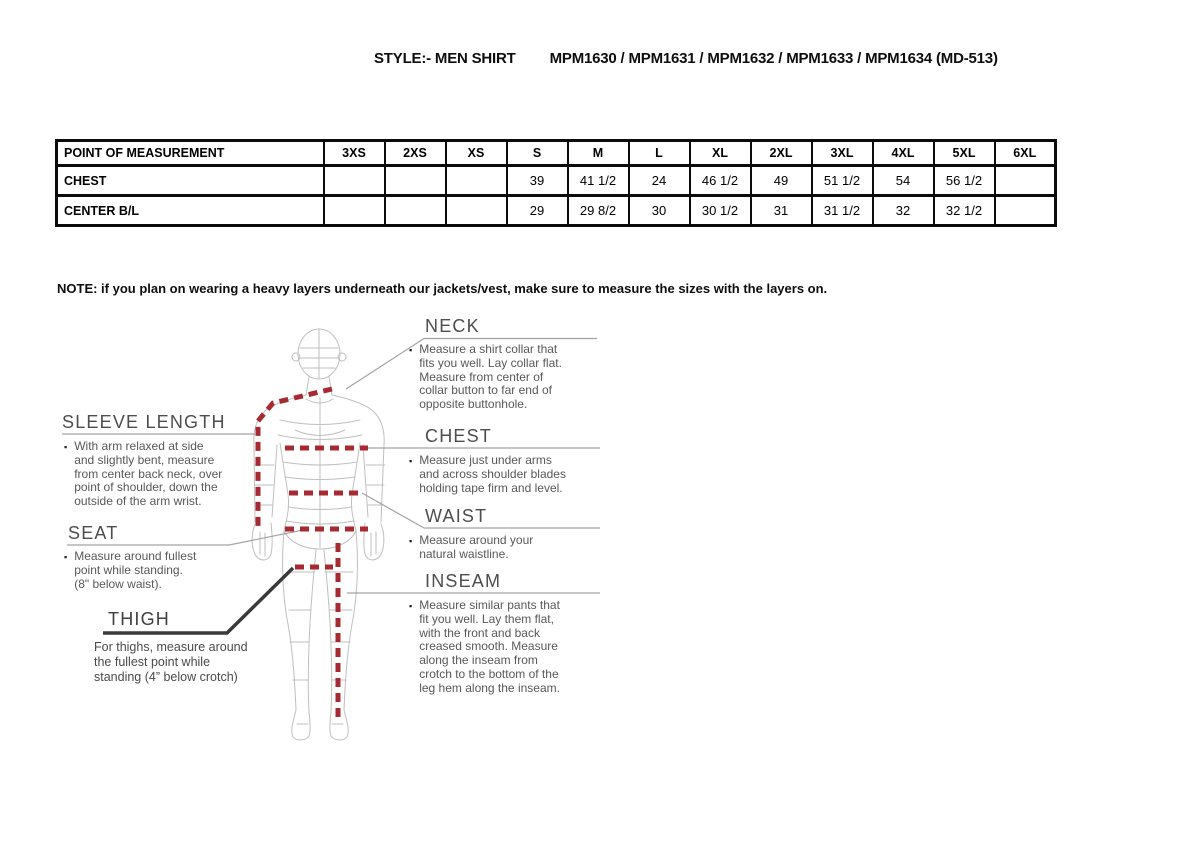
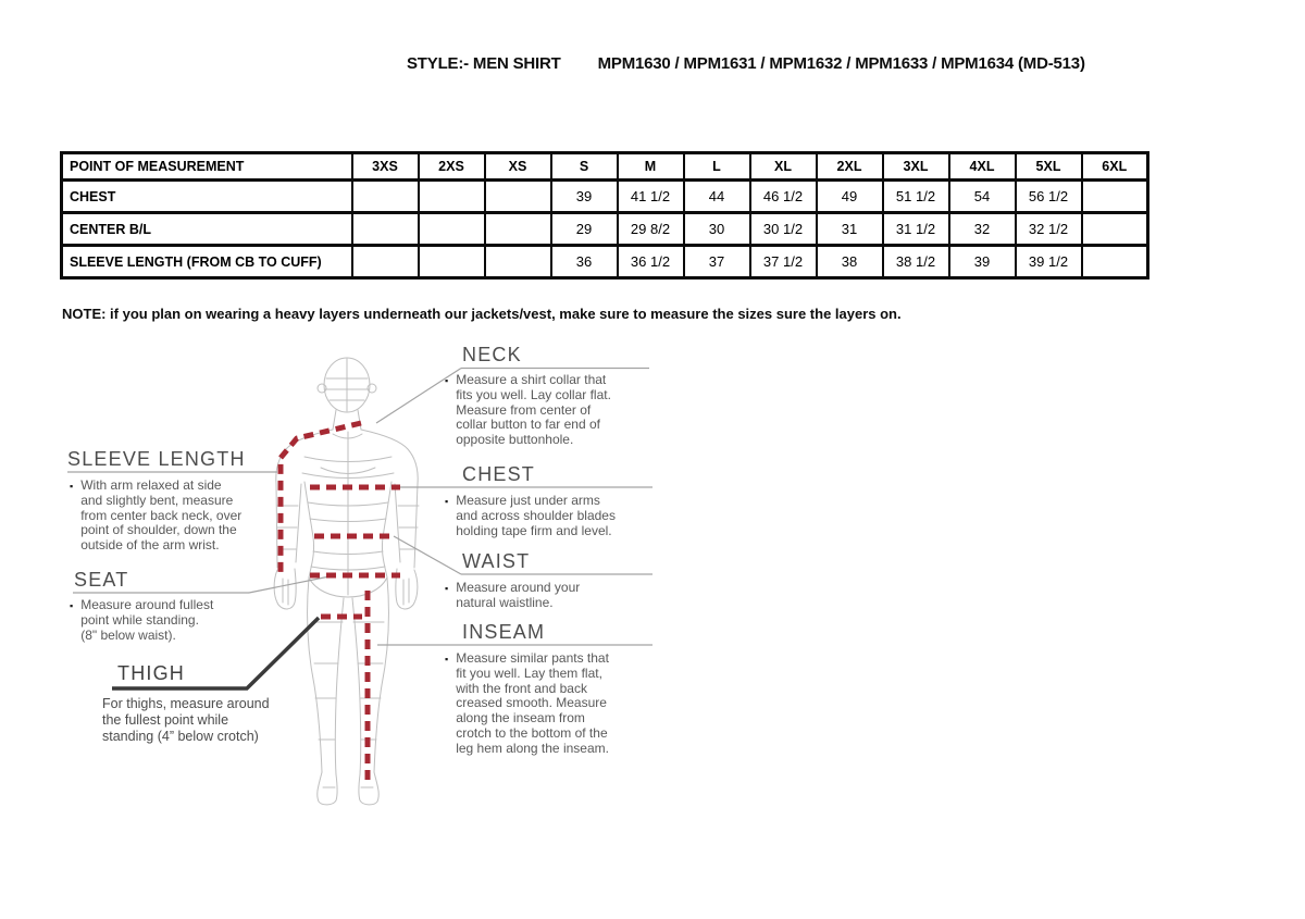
  STYLE:- MEN SHIRT MPM1630 / MPM1631 / MPM1632 / MPM1633 / MPM1634 (MD-513)
  POINT OF MEASUREMENT	3XS	2XS	XS	S	M	L	XL	2XL	3XL	4XL	5XL	6XL
- CHEST				39	41 1/2	24	46 1/2	49	51 1/2	54	56 1/2
+ CHEST				39	41 1/2	44	46 1/2	49	51 1/2	54	56 1/2
  CENTER B/L				29	29 8/2	30	30 1/2	31	31 1/2	32	32 1/2
+ SLEEVE LENGTH (FROM CB TO CUFF)				36	36 1/2	37	37 1/2	38	38 1/2	39	39 1/2
- NOTE: if you plan on wearing a heavy layers underneath our jackets/vest, make sure to measure the sizes with the layers on.
+ NOTE: if you plan on wearing a heavy layers underneath our jackets/vest, make sure to measure the sizes sure the layers on.
  NECK
  ▪
  Measure a shirt collar that
  fits you well. Lay collar flat.
  Measure from center of
  collar button to far end of
  opposite buttonhole.
  CHEST
  ▪
  Measure just under arms
  and across shoulder blades
  holding tape firm and level.
  WAIST
  ▪
  Measure around your
  natural waistline.
  INSEAM
  ▪
  Measure similar pants that
  fit you well. Lay them flat,
  with the front and back
  creased smooth. Measure
  along the inseam from
  crotch to the bottom of the
  leg hem along the inseam.
  SLEEVE LENGTH
  ▪
  With arm relaxed at side
  and slightly bent, measure
  from center back neck, over
  point of shoulder, down the
  outside of the arm wrist.
  SEAT
  ▪
  Measure around fullest
  point while standing.
  (8" below waist).
  THIGH
  For thighs, measure around
  the fullest point while
  standing (4” below crotch)
